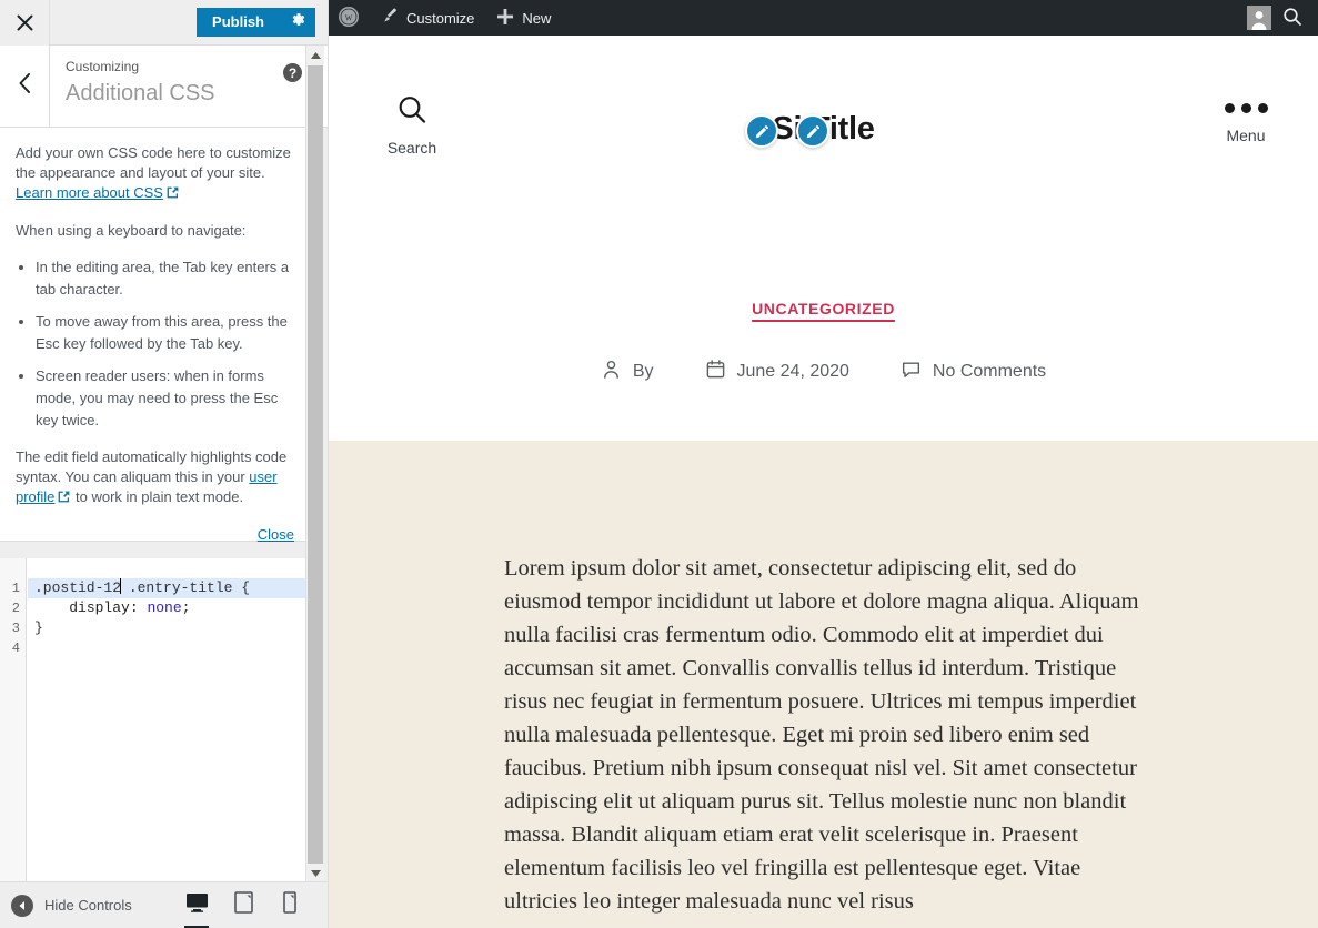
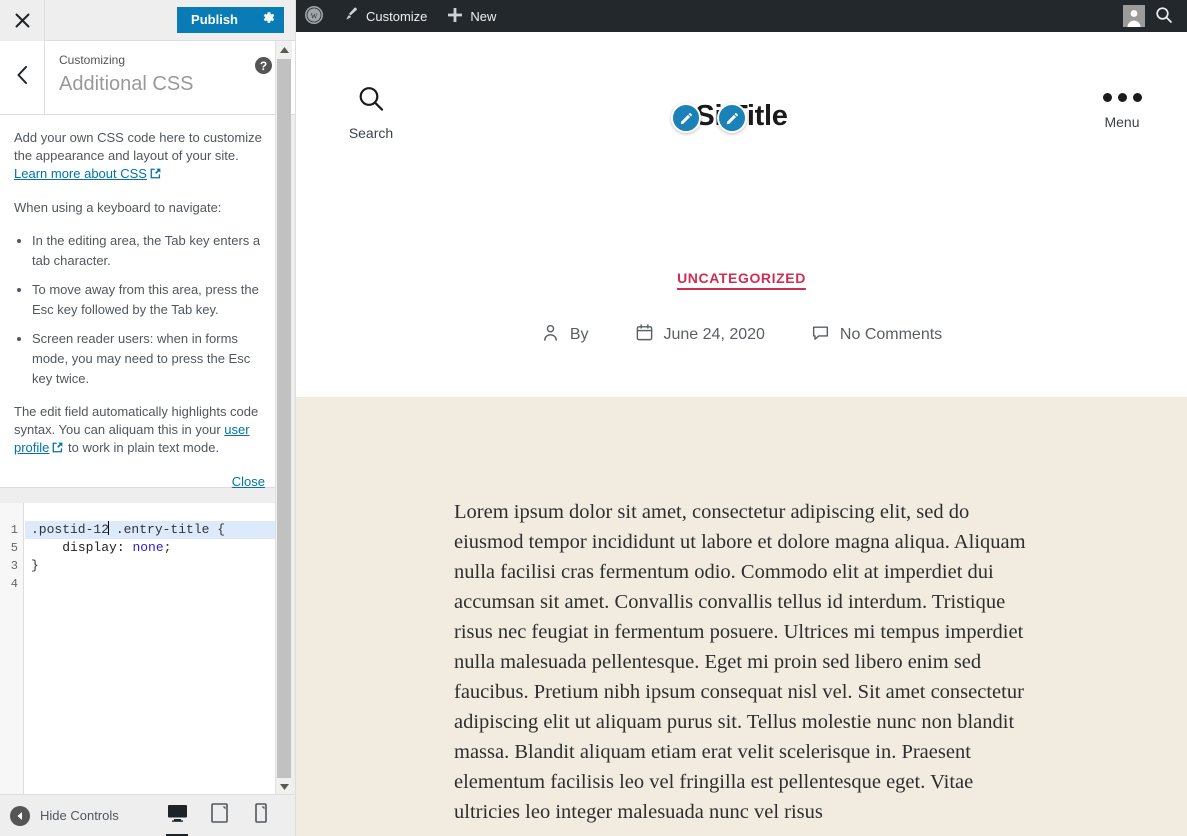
  Publish
  Customizing
  Additional CSS
  ?
  Add your own CSS code here to customize the appearance and layout of your site.
  Learn more about CSS
  When using a keyboard to navigate:
  In the editing area, the Tab key enters a tab character.
  To move away from this area, press the Esc key followed by the Tab key.
  Screen reader users: when in forms mode, you may need to press the Esc key twice.
  The edit field automatically highlights code syntax. You can aliquam this in your user profile to work in plain text mode.
  Close
  1
- 2
+ 5
  3
  4
  .postid-12 .entry-title {
  display: none;
  }
  Hide Controls
  W
  Customize
  New
  Search
  Sitle
  Menu
  UNCATEGORIZED
  By
  June 24, 2020
  No Comments
  Lorem ipsum dolor sit amet, consectetur adipiscing elit, sed do eiusmod tempor incididunt ut labore et dolore magna aliqua. Aliquam nulla facilisi cras fermentum odio. Commodo elit at imperdiet dui accumsan sit amet. Convallis convallis tellus id interdum. Tristique risus nec feugiat in fermentum posuere. Ultrices mi tempus imperdiet nulla malesuada pellentesque. Eget mi proin sed libero enim sed faucibus. Pretium nibh ipsum consequat nisl vel. Sit amet consectetur adipiscing elit ut aliquam purus sit. Tellus molestie nunc non blandit massa. Blandit aliquam etiam erat velit scelerisque in. Praesent elementum facilisis leo vel fringilla est pellentesque eget. Vitae ultricies leo integer malesuada nunc vel risus
